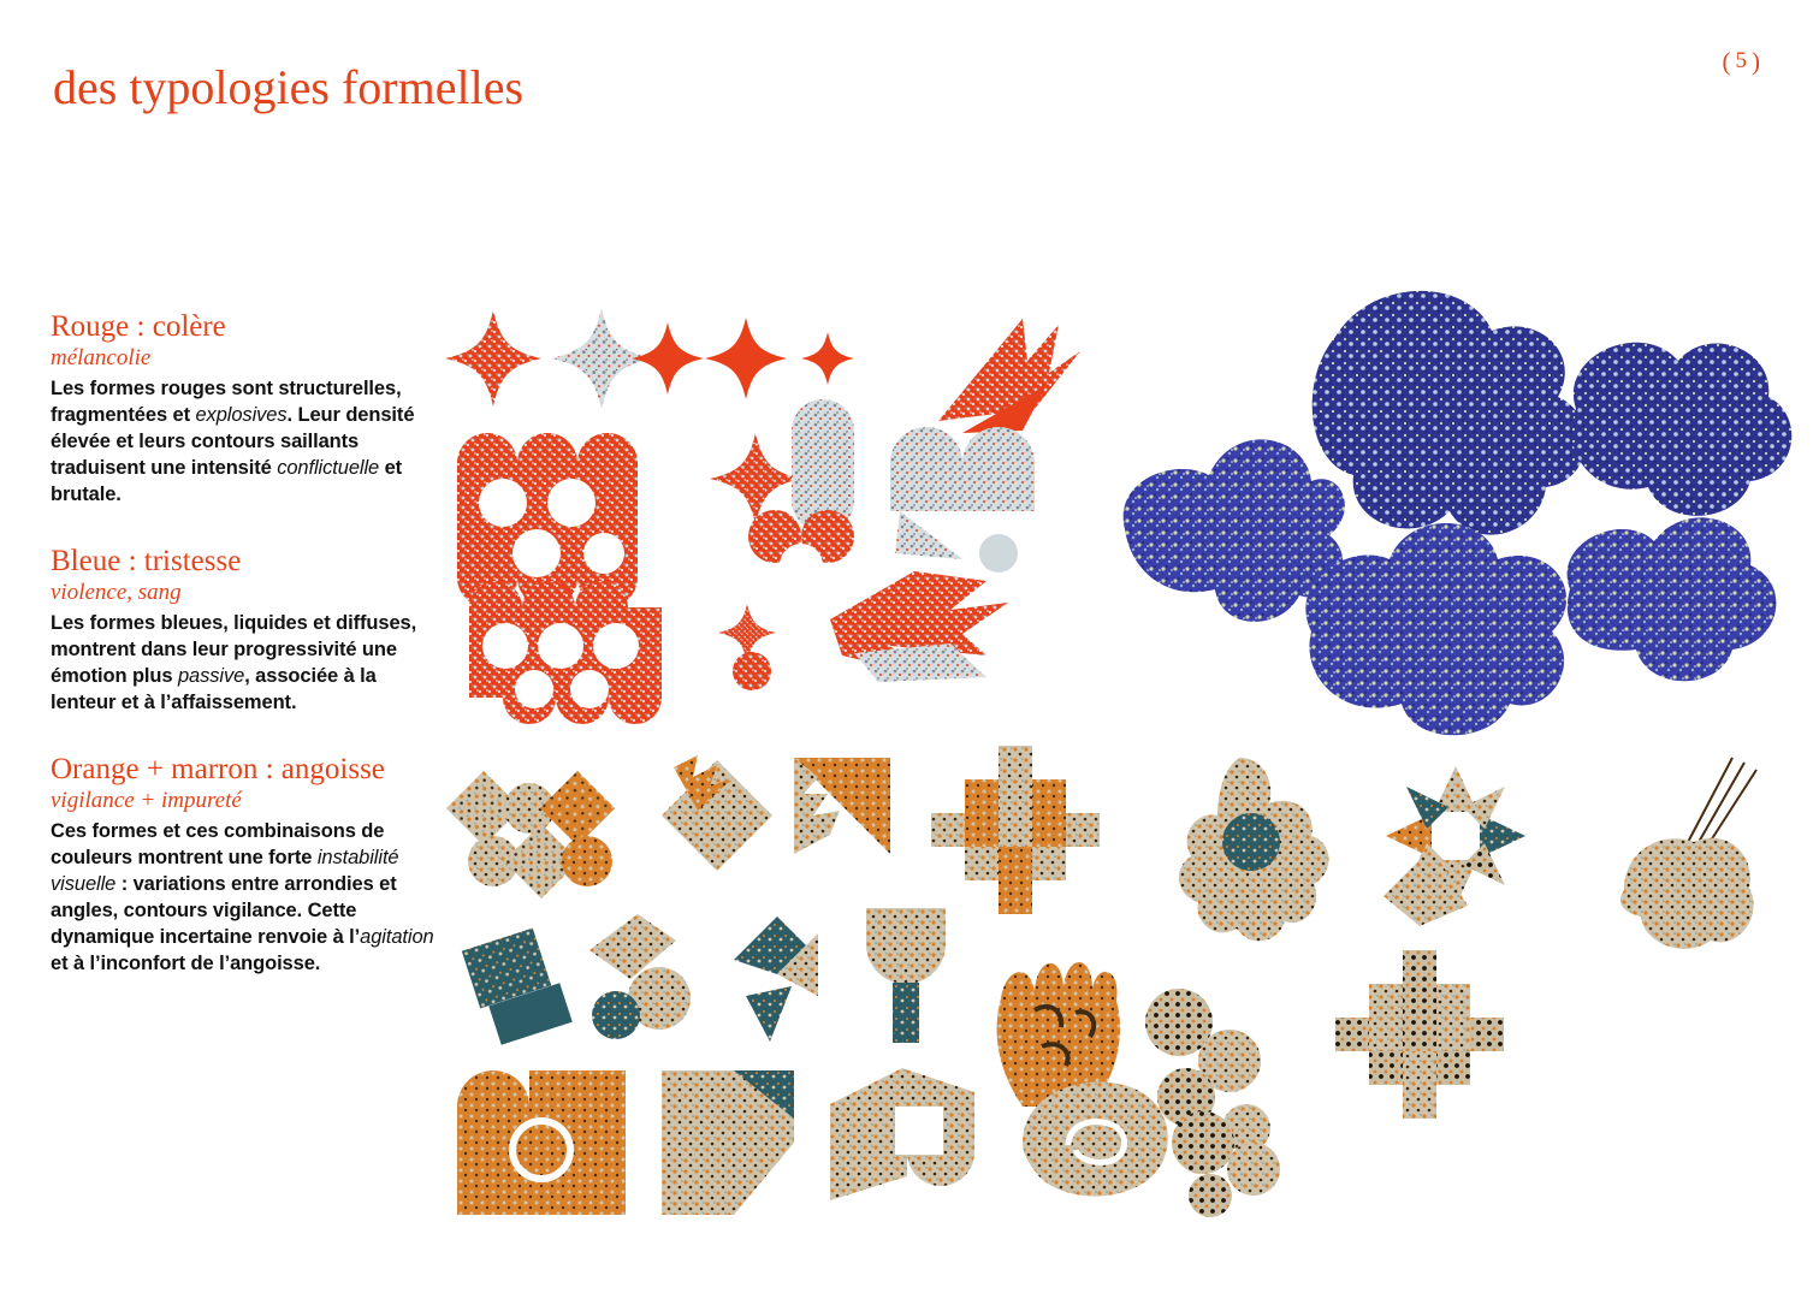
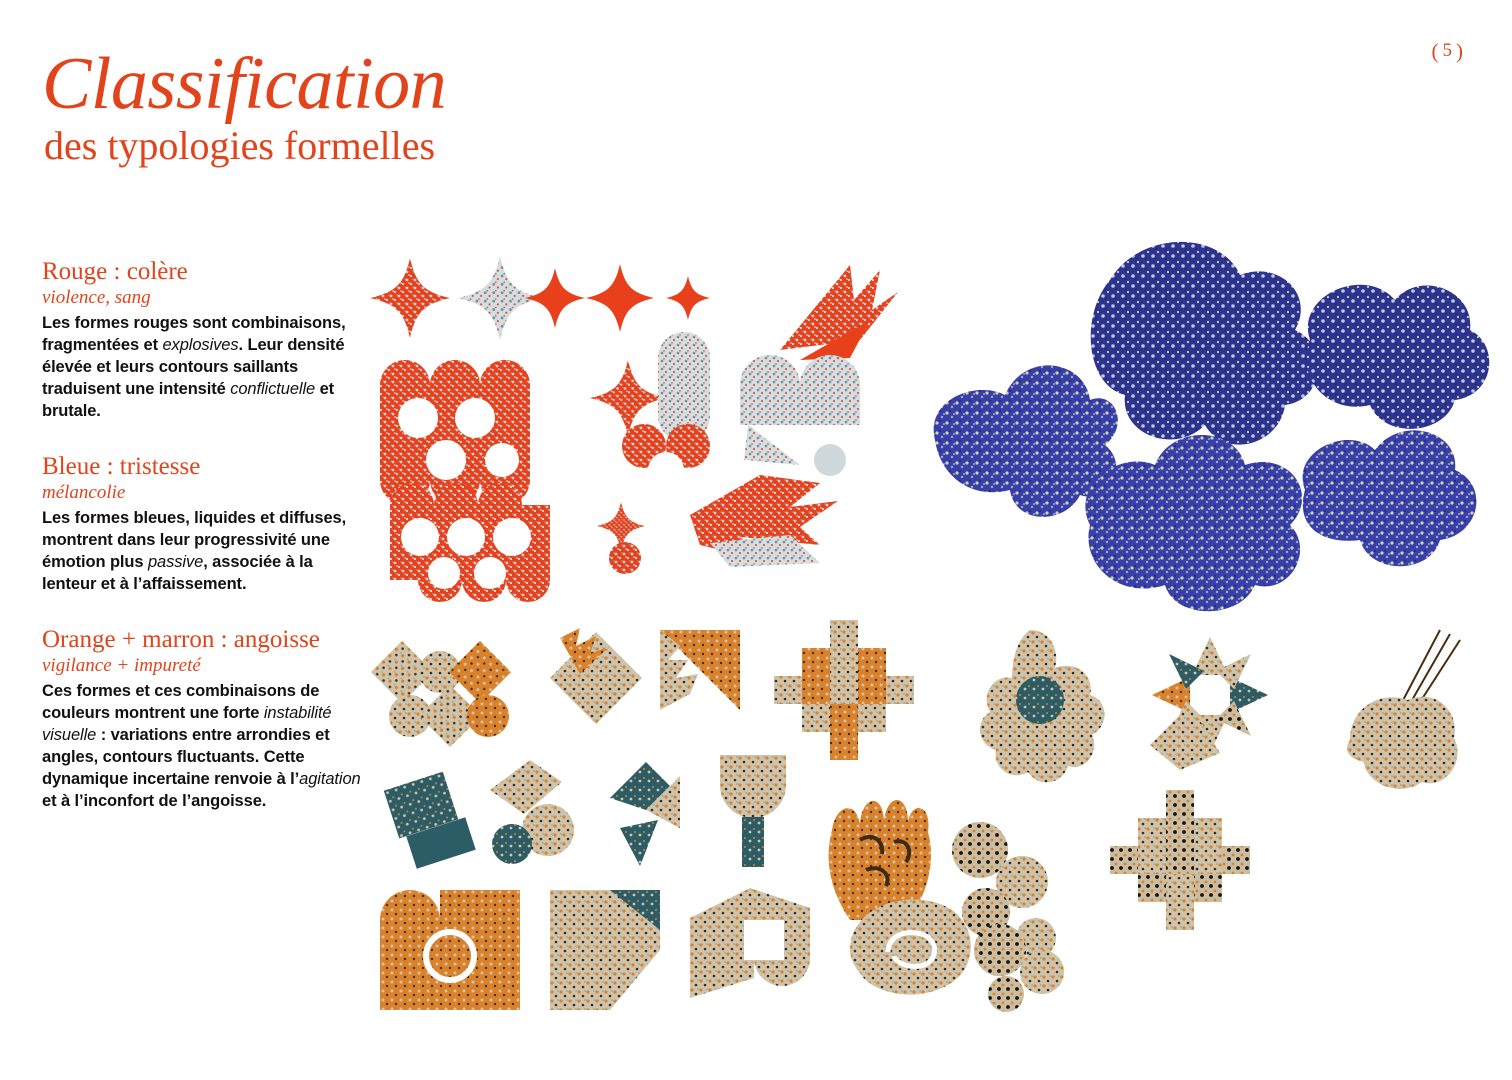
  (
  5
  )
+ Classification
  des typologies formelles
  Rouge : colère
- mélancolie
+ violence, sang
- Les formes rouges sont structurelles, fragmentées et explosives. Leur densité élevée et leurs contours saillants traduisent une intensité conflictuelle et brutale.
+ Les formes rouges sont combinaisons, fragmentées et explosives. Leur densité élevée et leurs contours saillants traduisent une intensité conflictuelle et brutale.
  Bleue : tristesse
- violence, sang
+ mélancolie
  Les formes bleues, liquides et diffuses, montrent dans leur progressivité une émotion plus passive, associée à la lenteur et à l’affaissement.
  Orange + marron : angoisse
  vigilance + impureté
- Ces formes et ces combinaisons de couleurs montrent une forte instabilité visuelle : variations entre arrondies et angles, contours vigilance. Cette dynamique incertaine renvoie à l’agitation et à l’inconfort de l’angoisse.
+ Ces formes et ces combinaisons de couleurs montrent une forte instabilité visuelle : variations entre arrondies et angles, contours fluctuants. Cette dynamique incertaine renvoie à l’agitation et à l’inconfort de l’angoisse.
